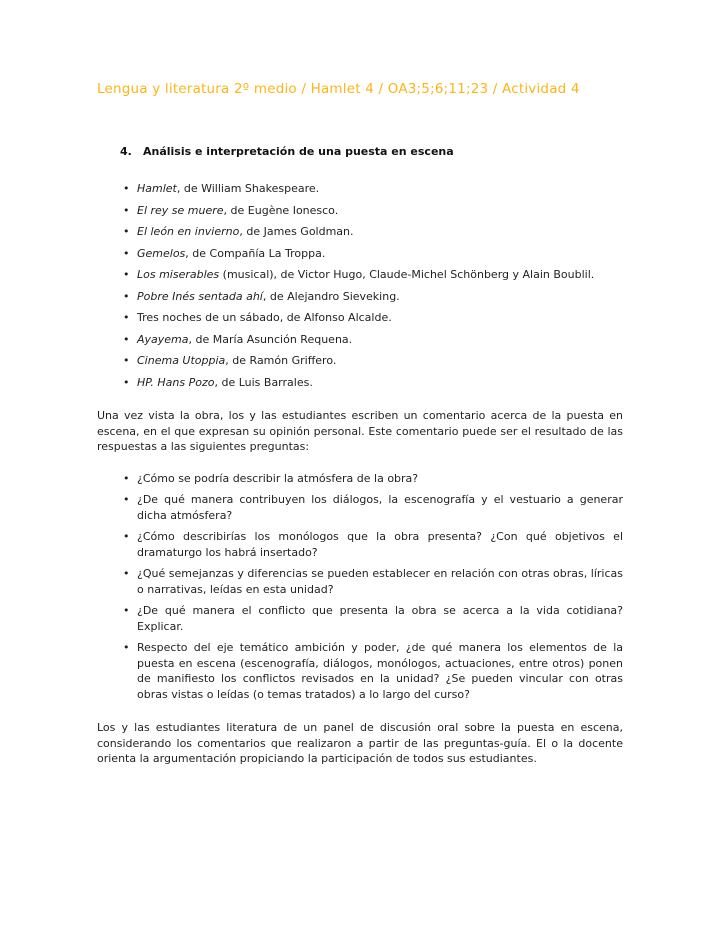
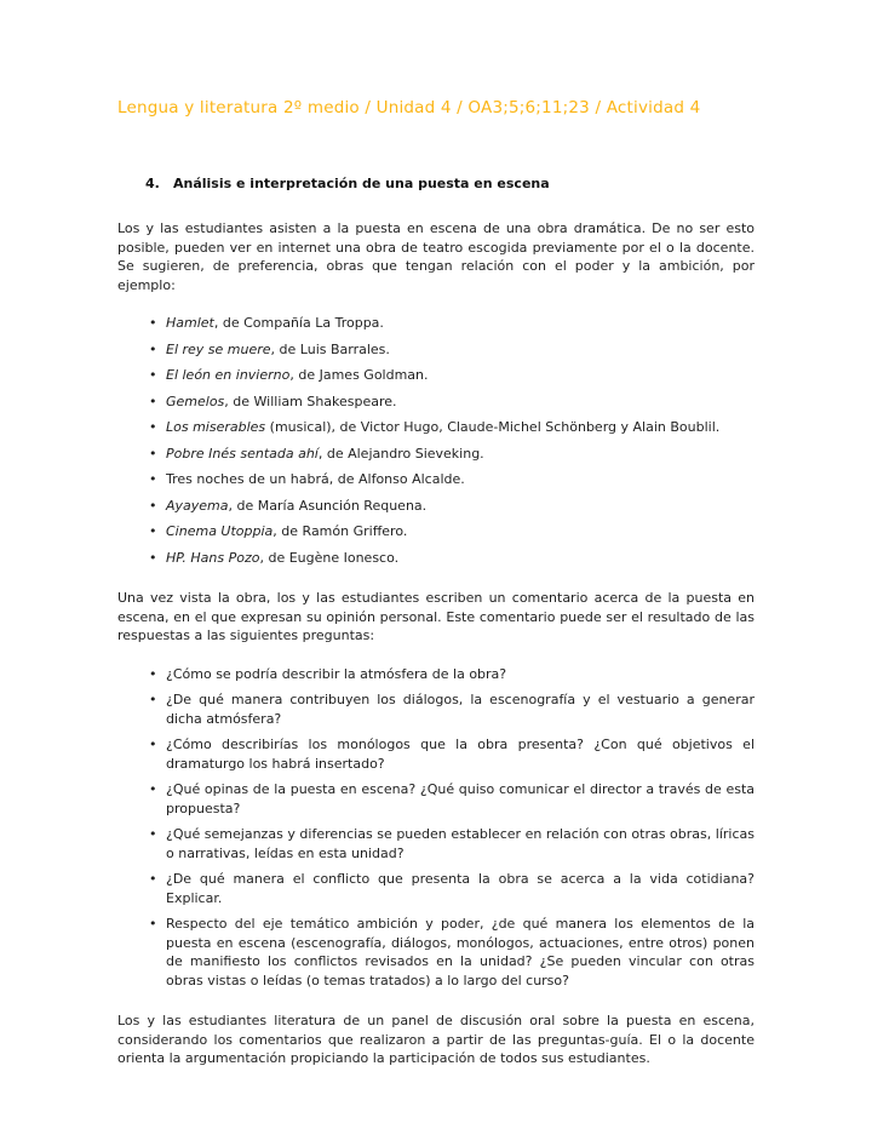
- Lengua y literatura 2º medio / Hamlet 4 / OA3;5;6;11;23 / Actividad 4
+ Lengua y literatura 2º medio / Unidad 4 / OA3;5;6;11;23 / Actividad 4
  4.
  Análisis e interpretación de una puesta en escena
+ Los y las estudiantes asisten a la puesta en escena de una obra dramática. De no ser esto posible, pueden ver en internet una obra de teatro escogida previamente por el o la docente. Se sugieren, de preferencia, obras que tengan relación con el poder y la ambición, por ejemplo:
- Hamlet, de William Shakespeare.
+ Hamlet, de Compañía La Troppa.
- El rey se muere, de Eugène Ionesco.
+ El rey se muere, de Luis Barrales.
  El león en invierno, de James Goldman.
- Gemelos, de Compañía La Troppa.
+ Gemelos, de William Shakespeare.
  Los miserables (musical), de Victor Hugo, Claude-Michel Schönberg y Alain Boublil.
  Pobre Inés sentada ahí, de Alejandro Sieveking.
- Tres noches de un sábado, de Alfonso Alcalde.
+ Tres noches de un habrá, de Alfonso Alcalde.
  Ayayema, de María Asunción Requena.
  Cinema Utoppia, de Ramón Griffero.
- HP. Hans Pozo, de Luis Barrales.
+ HP. Hans Pozo, de Eugène Ionesco.
  Una vez vista la obra, los y las estudiantes escriben un comentario acerca de la puesta en escena, en el que expresan su opinión personal. Este comentario puede ser el resultado de las respuestas a las siguientes preguntas:
  ¿Cómo se podría describir la atmósfera de la obra?
  ¿De qué manera contribuyen los diálogos, la escenografía y el vestuario a generar dicha atmósfera?
  ¿Cómo describirías los monólogos que la obra presenta? ¿Con qué objetivos el dramaturgo los habrá insertado?
+ ¿Qué opinas de la puesta en escena? ¿Qué quiso comunicar el director a través de esta propuesta?
  ¿Qué semejanzas y diferencias se pueden establecer en relación con otras obras, líricas o narrativas, leídas en esta unidad?
  ¿De qué manera el conflicto que presenta la obra se acerca a la vida cotidiana? Explicar.
  Respecto del eje temático ambición y poder, ¿de qué manera los elementos de la puesta en escena (escenografía, diálogos, monólogos, actuaciones, entre otros) ponen de manifiesto los conflictos revisados en la unidad? ¿Se pueden vincular con otras obras vistas o leídas (o temas tratados) a lo largo del curso?
  Los y las estudiantes literatura de un panel de discusión oral sobre la puesta en escena, considerando los comentarios que realizaron a partir de las preguntas-guía. El o la docente orienta la argumentación propiciando la participación de todos sus estudiantes.
